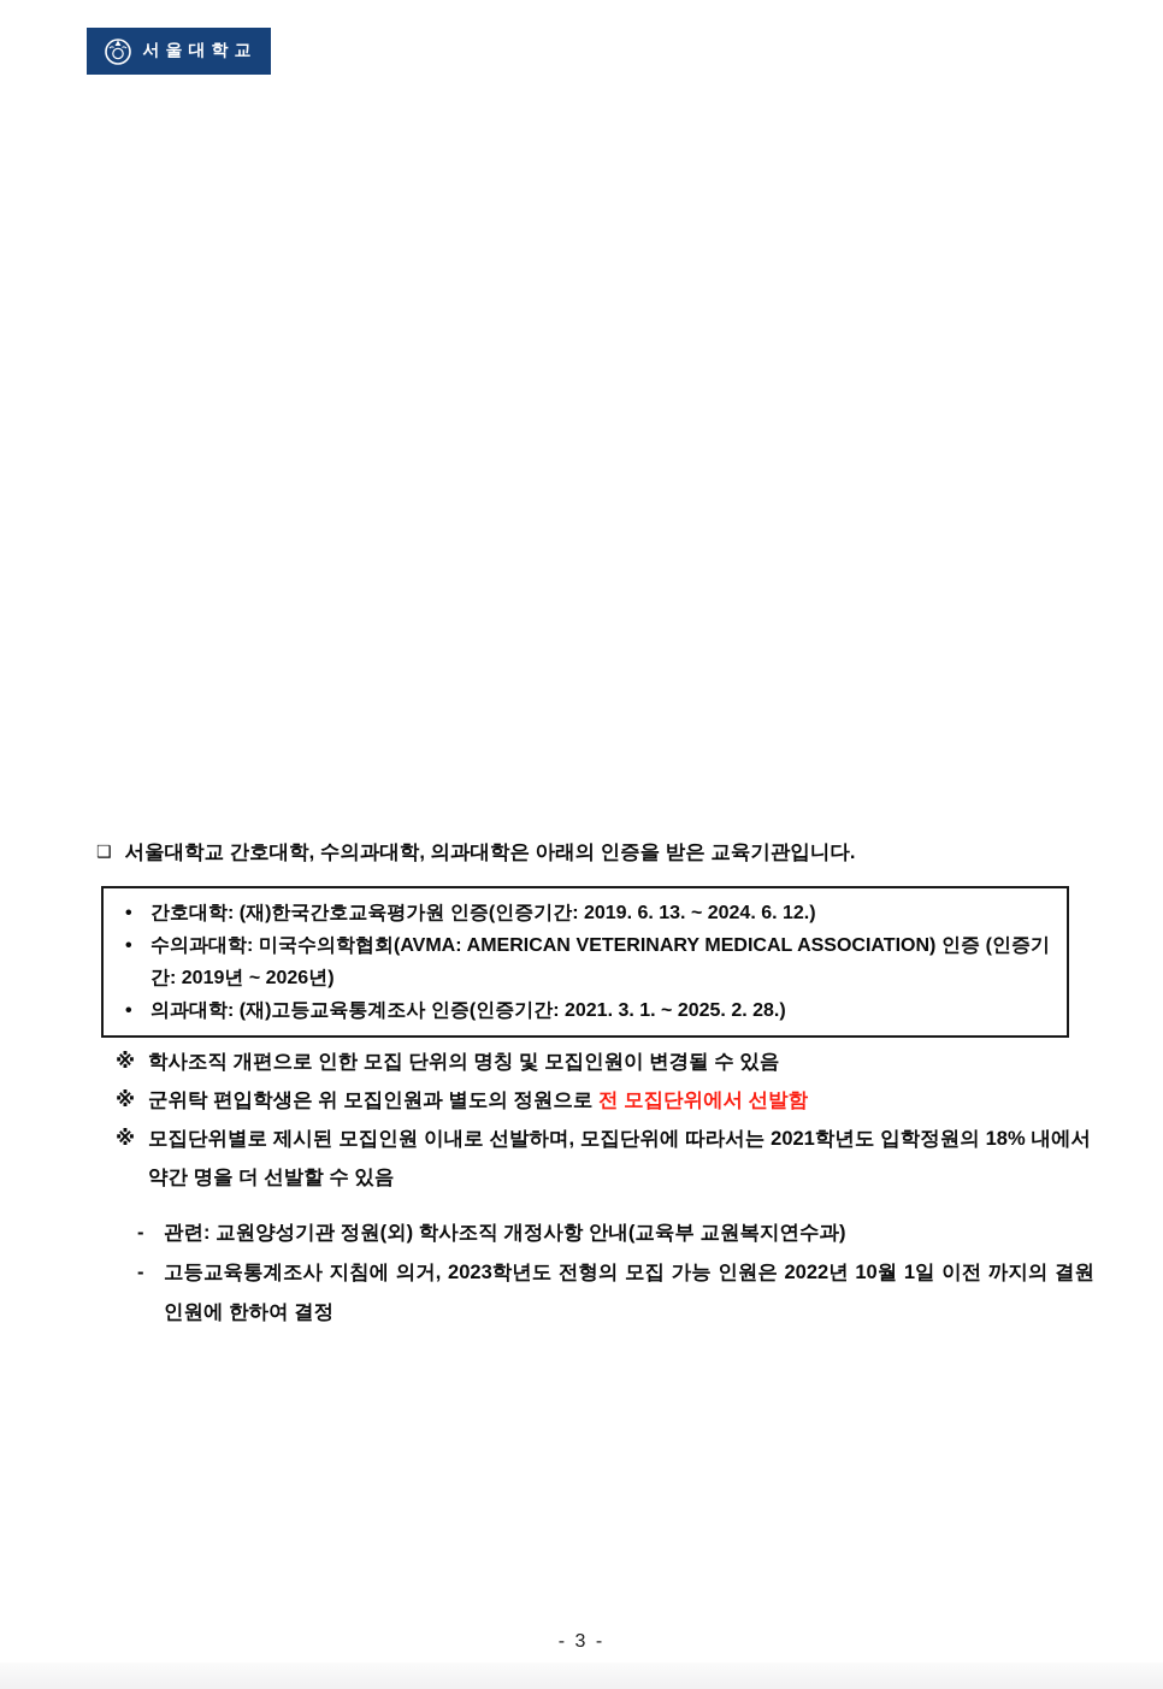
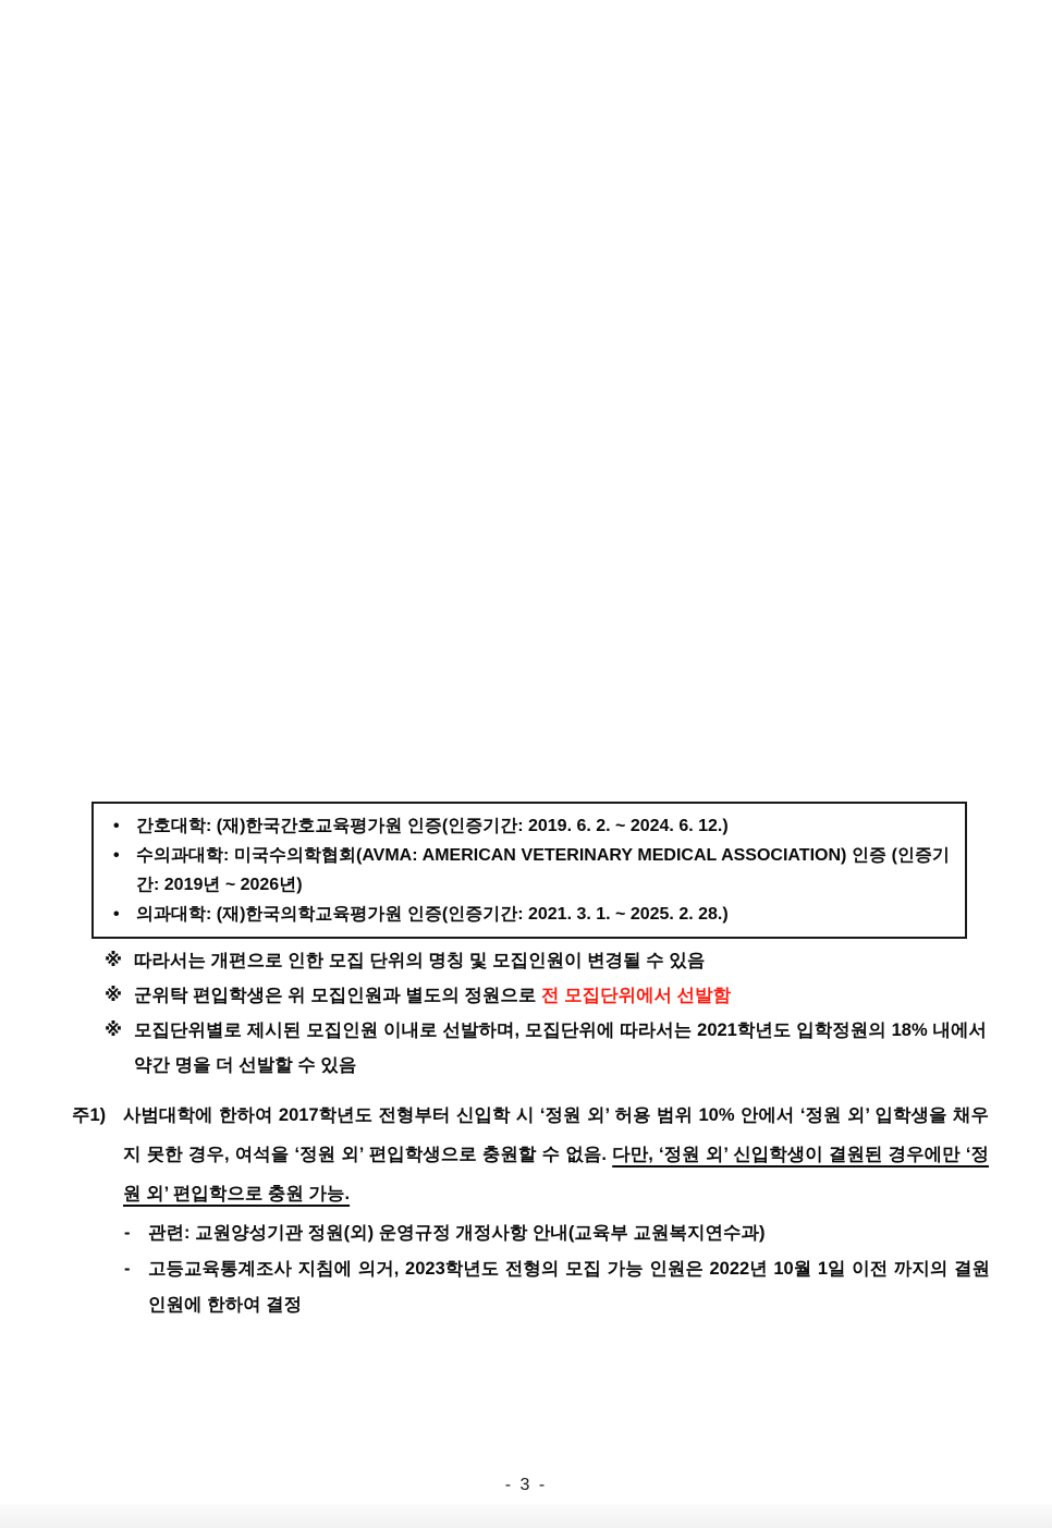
- 서울대학교
- ❑
- 서울대학교 간호대학, 수의과대학, 의과대학은 아래의 인증을 받은 교육기관입니다.
  •
- 간호대학: (재)한국간호교육평가원 인증(인증기간: 2019. 6. 13. ~ 2024. 6. 12.)
+ 간호대학: (재)한국간호교육평가원 인증(인증기간: 2019. 6. 2. ~ 2024. 6. 12.)
  •
  수의과대학: 미국수의학협회(AVMA: AMERICAN VETERINARY MEDICAL ASSOCIATION) 인증 (인증기간: 2019년 ~ 2026년)
  •
- 의과대학: (재)고등교육통계조사 인증(인증기간: 2021. 3. 1. ~ 2025. 2. 28.)
+ 의과대학: (재)한국의학교육평가원 인증(인증기간: 2021. 3. 1. ~ 2025. 2. 28.)
  ※
- 학사조직 개편으로 인한 모집 단위의 명칭 및 모집인원이 변경될 수 있음
+ 따라서는 개편으로 인한 모집 단위의 명칭 및 모집인원이 변경될 수 있음
  ※
  군위탁 편입학생은 위 모집인원과 별도의 정원으로 전 모집단위에서 선발함
  ※
  모집단위별로 제시된 모집인원 이내로 선발하며, 모집단위에 따라서는 2021학년도 입학정원의 18% 내에서 약간 명을 더 선발할 수 있음
+ 주1)
+ 사범대학에 한하여 2017학년도 전형부터 신입학 시 ‘정원 외’ 허용 범위 10% 안에서 ‘정원 외’ 입학생을 채우지 못한 경우, 여석을 ‘정원 외’ 편입학생으로 충원할 수 없음. 다만, ‘정원 외’ 신입학생이 결원된 경우에만 ‘정원 외’ 편입학으로 충원 가능.
  -
- 관련: 교원양성기관 정원(외) 학사조직 개정사항 안내(교육부 교원복지연수과)
+ 관련: 교원양성기관 정원(외) 운영규정 개정사항 안내(교육부 교원복지연수과)
  -
  고등교육통계조사 지침에 의거, 2023학년도 전형의 모집 가능 인원은 2022년 10월 1일 이전 까지의 결원 인원에 한하여 결정
  - 3 -
